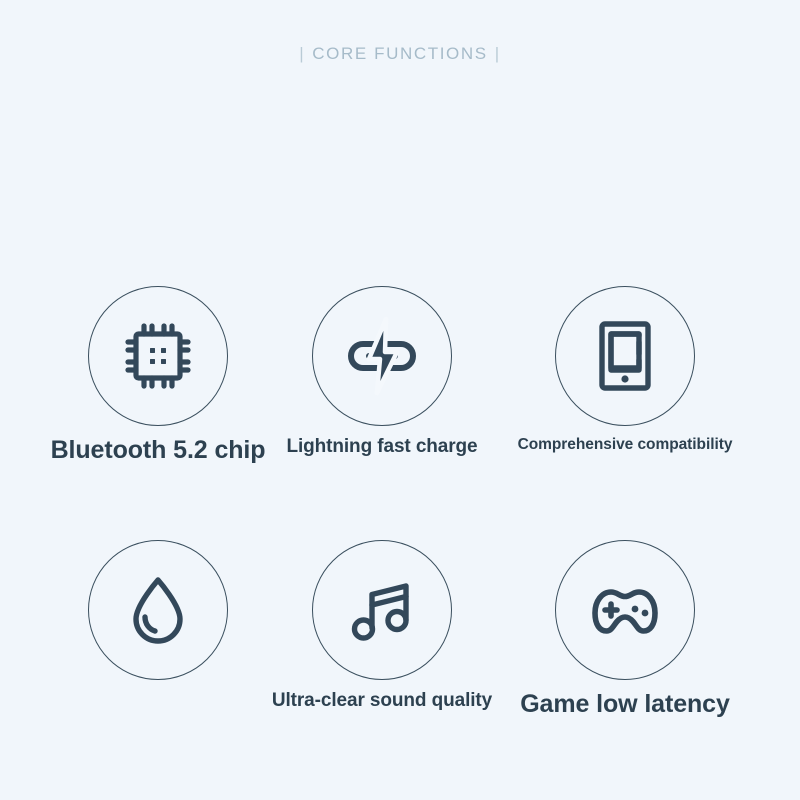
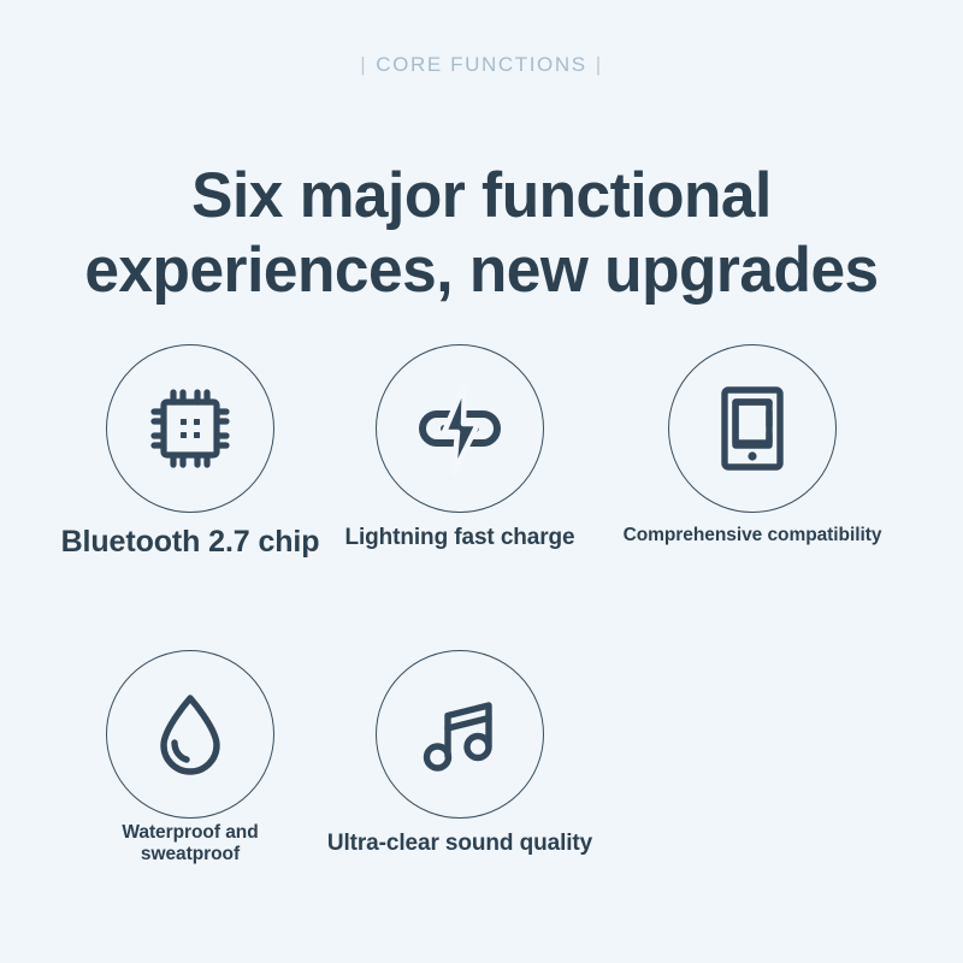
  | CORE FUNCTIONS |
+ Six major functional
+ experiences, new upgrades
- Bluetooth 5.2 chip
+ Bluetooth 2.7 chip
  Lightning fast charge
  Comprehensive compatibility
+ Waterproof and
+ sweatproof
  Ultra-clear sound quality
- Game low latency
